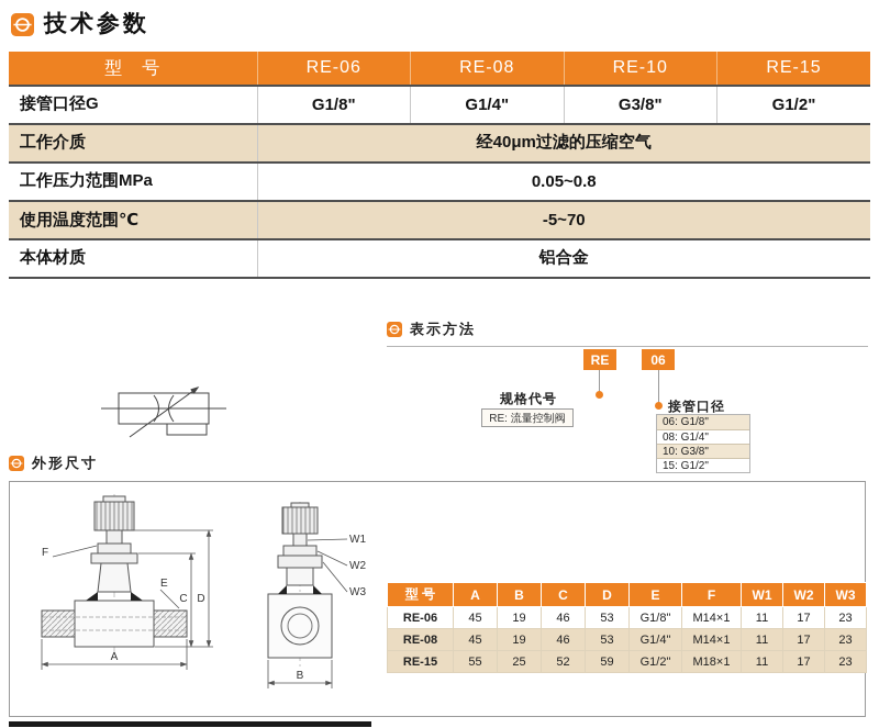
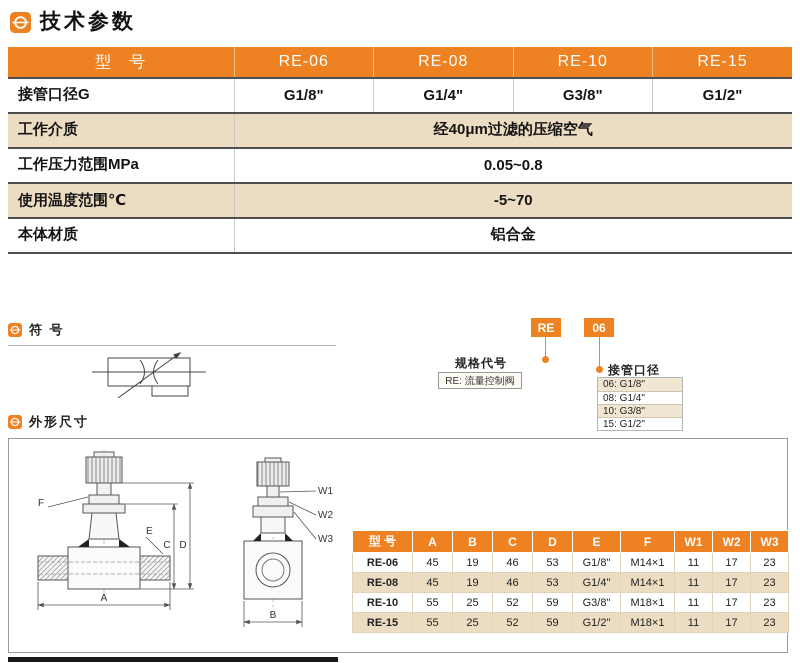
  技术参数
  型 号	RE-06	RE-08	RE-10	RE-15
  接管口径G	G1/8"	G1/4"	G3/8"	G1/2"
  工作介质	经40μm过滤的压缩空气
  工作压力范围MPa	0.05~0.8
  使用温度范围℃	-5~70
  本体材质	铝合金
- 表示方法
  RE
  06
  规格代号
  RE: 流量控制阀
  接管口径
  06: G1/8"
  08: G1/4"
  10: G3/8"
  15: G1/2"
+ 符 号
  外形尺寸
  A
  C
  D
  F
  E
  W1
  W2
  W3
  B
  型 号	A	B	C	D	E	F	W1	W2	W3
  RE-06	45	19	46	53	G1/8"	M14×1	11	17	23
  RE-08	45	19	46	53	G1/4"	M14×1	11	17	23
+ RE-10	55	25	52	59	G3/8"	M18×1	11	17	23
  RE-15	55	25	52	59	G1/2"	M18×1	11	17	23
